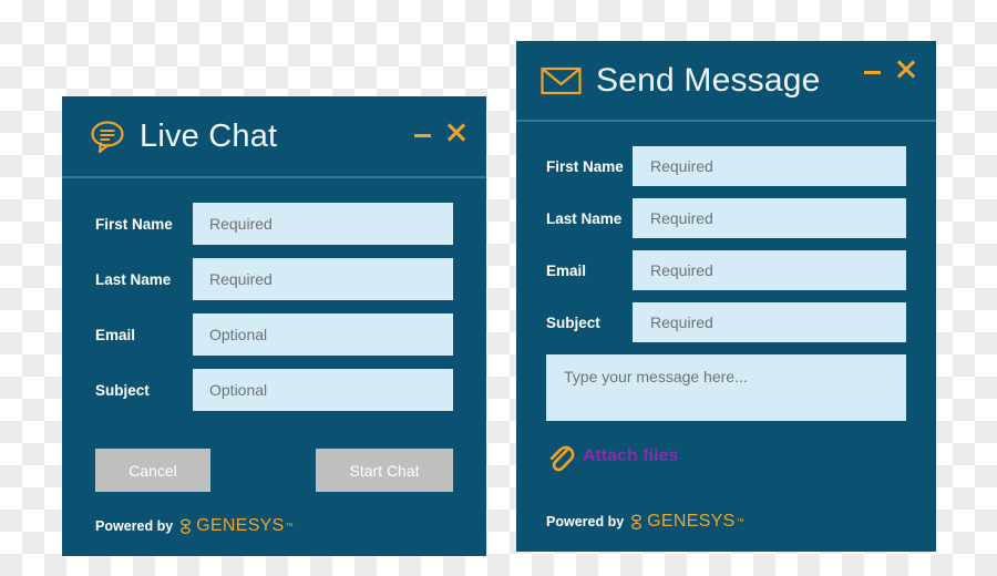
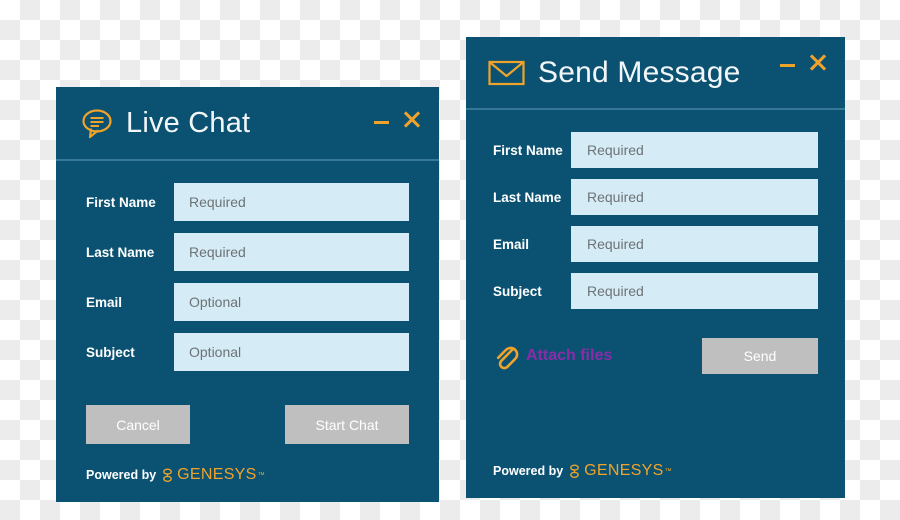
  Live Chat
  First Name
  Required
  Last Name
  Required
  Email
  Optional
  Subject
  Optional
  Cancel
  Start Chat
  Powered by
  GENESYS
  Send Message
  First Name
  Required
  Last Name
  Required
  Email
  Required
  Subject
  Required
- Type your message here...
  Attach files
+ Send
  Powered by
  GENESYS
